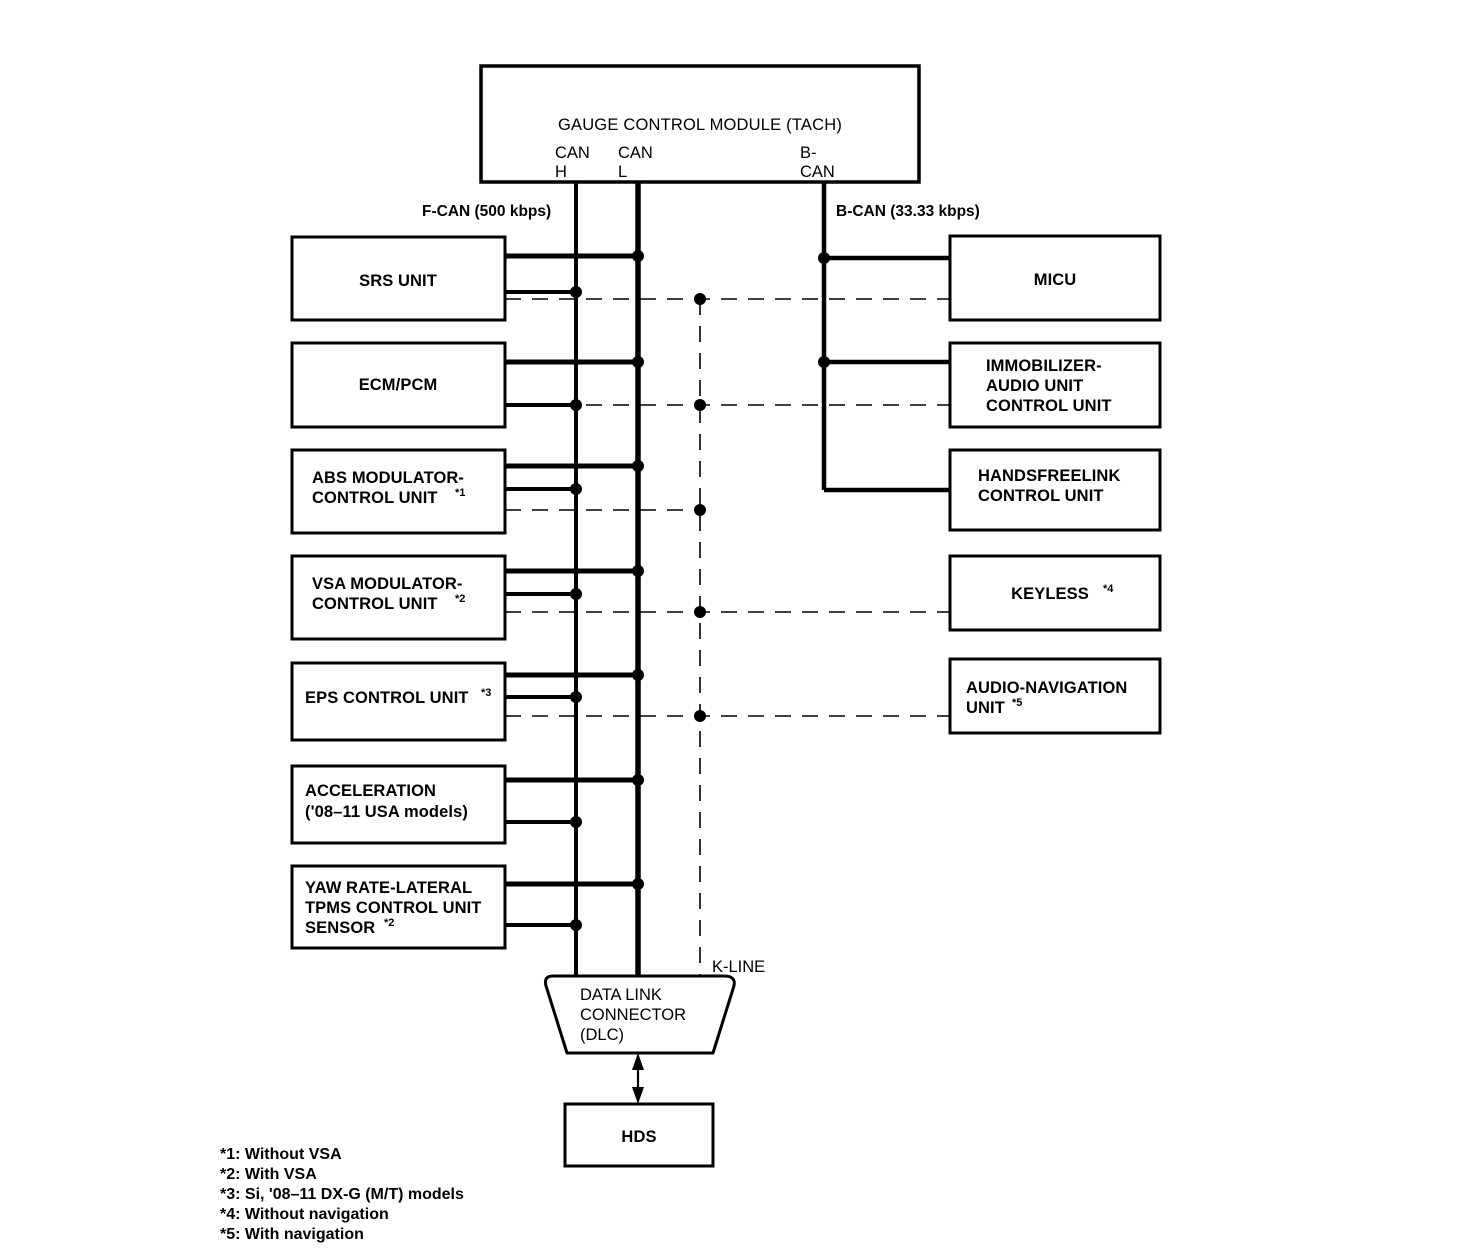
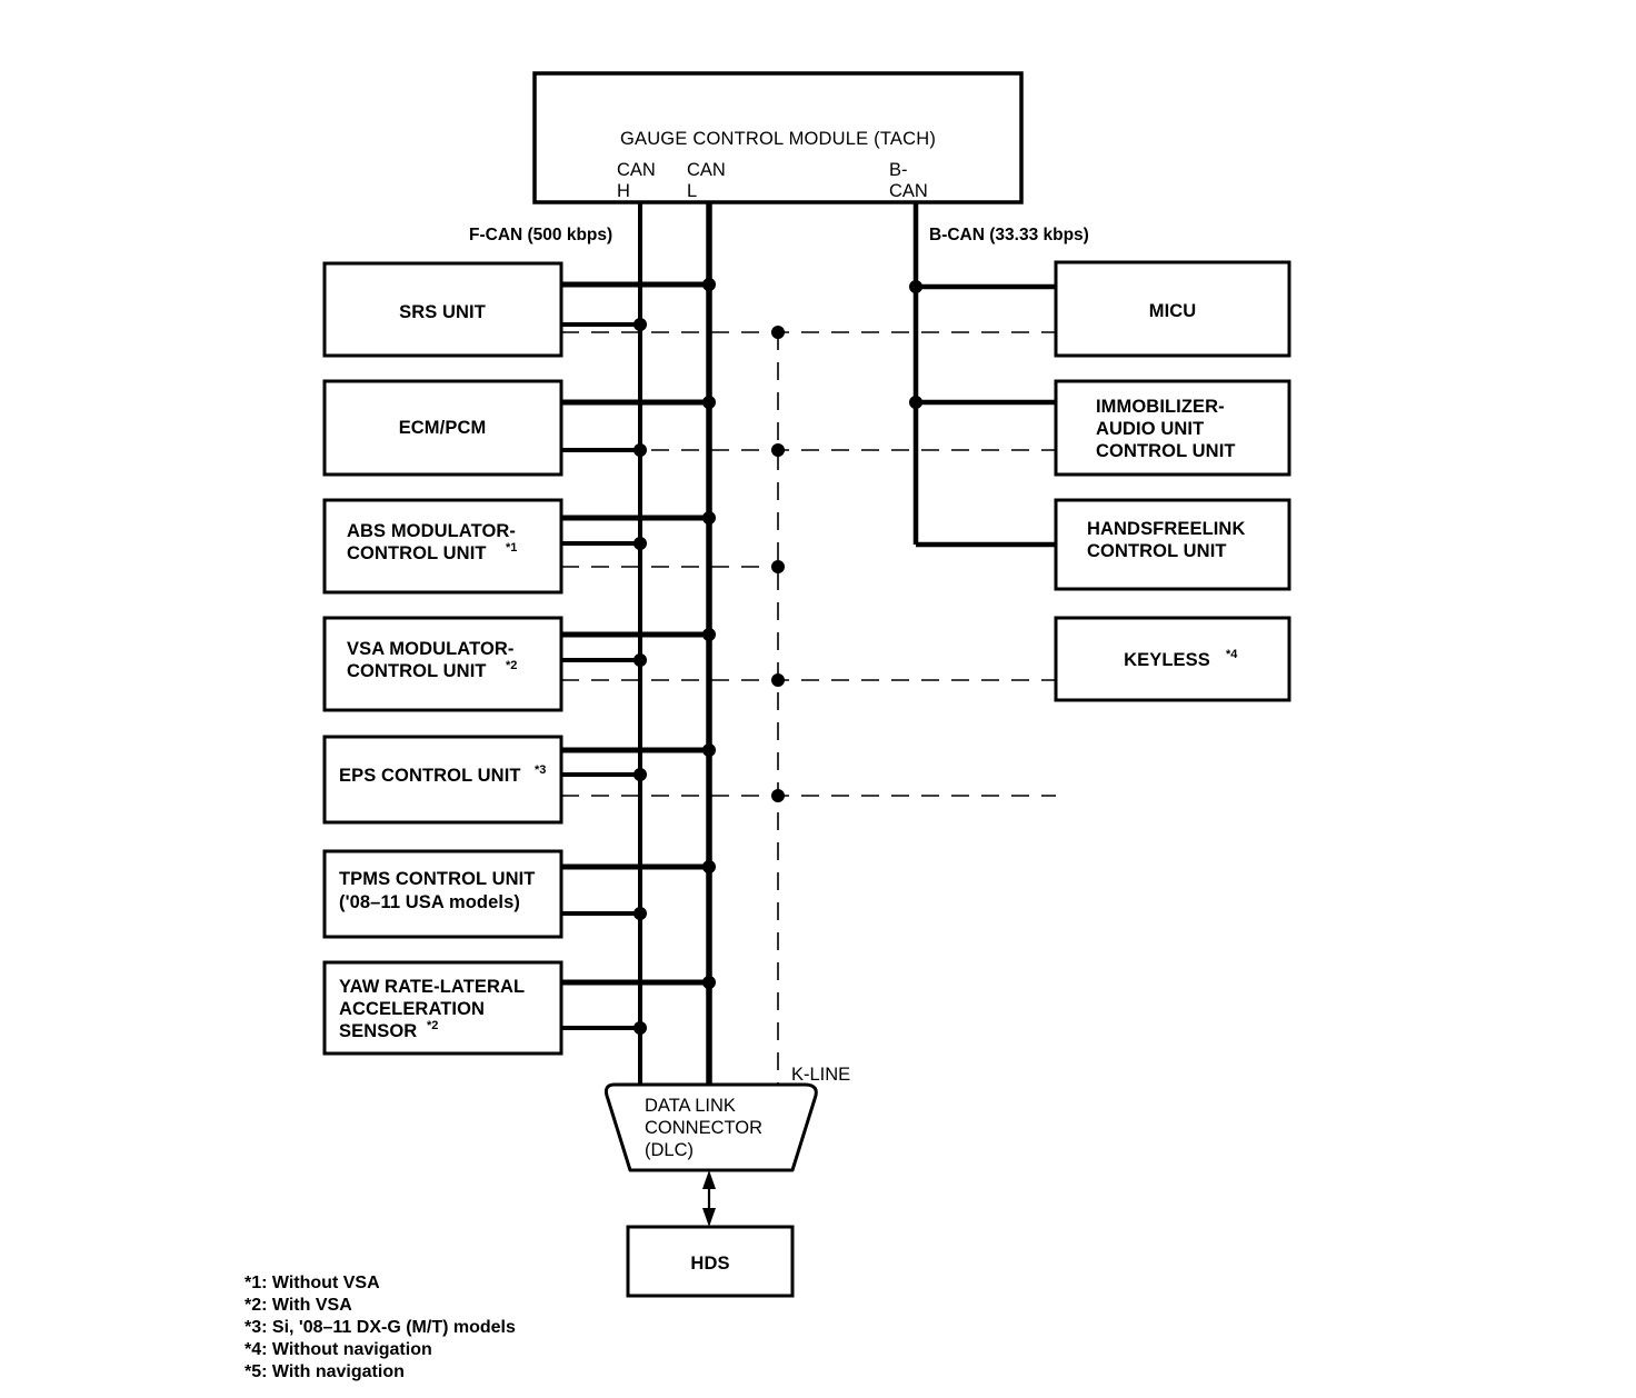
  GAUGE CONTROL MODULE (TACH)
  CAN
  H
  CAN
  L
  B-
  CAN
  K-LINE
  F-CAN (500 kbps)
  B-CAN (33.33 kbps)
  SRS UNIT
  ECM/PCM
  ABS MODULATOR-
  CONTROL UNIT
  *1
  VSA MODULATOR-
  CONTROL UNIT
  *2
  EPS CONTROL UNIT
  *3
- ACCELERATION
+ TPMS CONTROL UNIT
  ('08–11 USA models)
  YAW RATE-LATERAL
- TPMS CONTROL UNIT
+ ACCELERATION
  SENSOR
  *2
  MICU
  IMMOBILIZER-
  AUDIO UNIT
  CONTROL UNIT
  HANDSFREELINK
  CONTROL UNIT
  KEYLESS
  *4
- AUDIO-NAVIGATION
- UNIT
- *5
  DATA LINK
  CONNECTOR
  (DLC)
  HDS
  *1: Without VSA
  *2: With VSA
  *3: Si, '08–11 DX-G (M/T) models
  *4: Without navigation
  *5: With navigation
